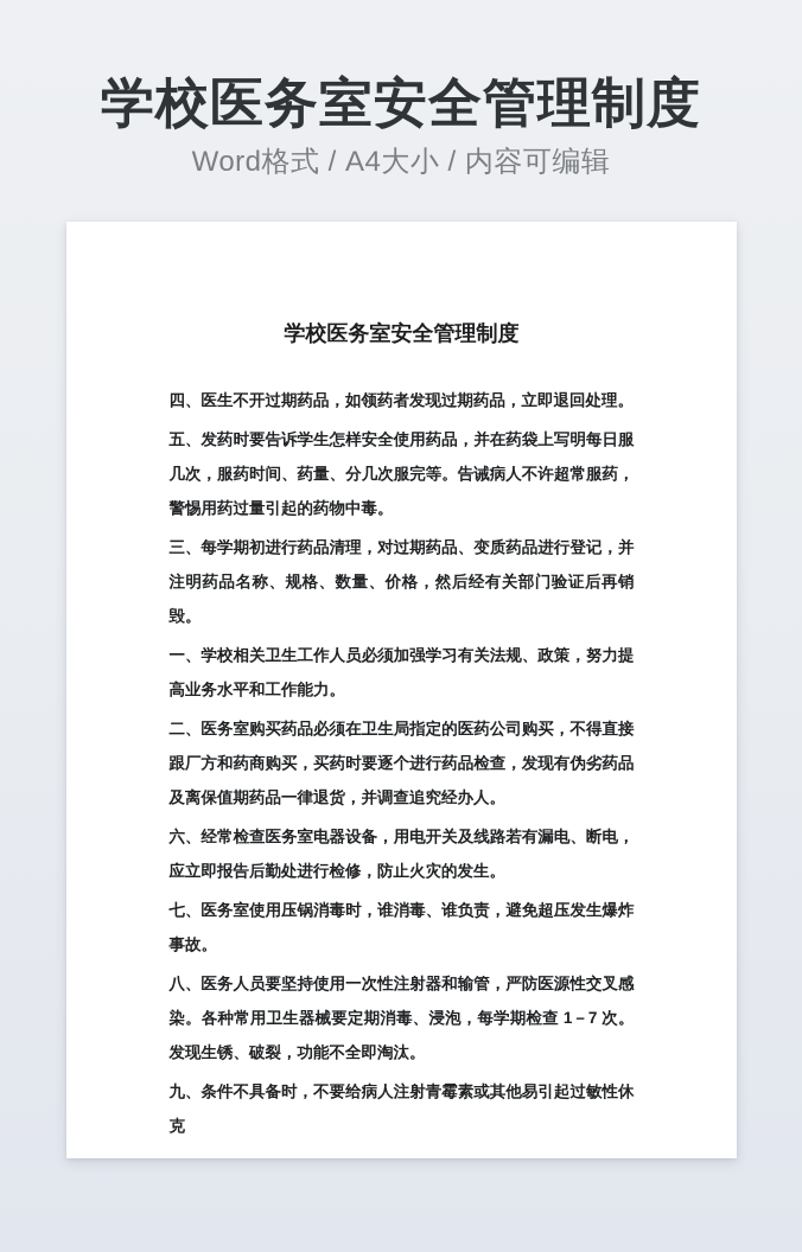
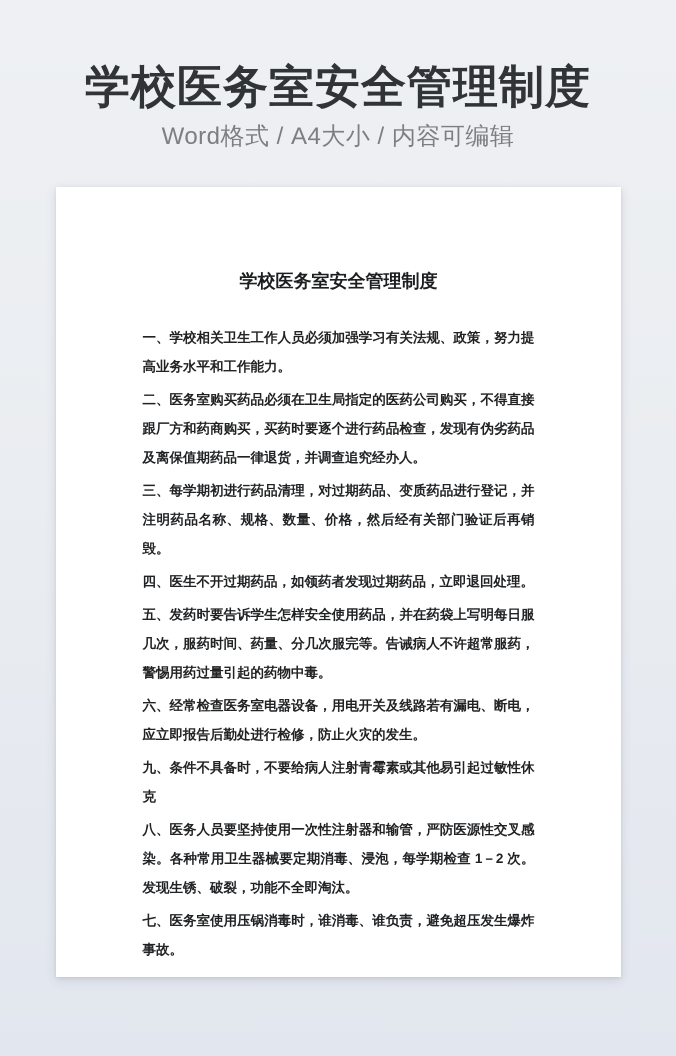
  学校医务室安全管理制度
  Word格式 / A4大小 / 内容可编辑
  学校医务室安全管理制度
- 四、医生不开过期药品，如领药者发现过期药品，立即退回处理。
+ 一、学校相关卫生工作人员必须加强学习有关法规、政策，努力提高业务水平和工作能力。
- 五、发药时要告诉学生怎样安全使用药品，并在药袋上写明每日服几次，服药时间、药量、分几次服完等。告诫病人不许超常服药，警惕用药过量引起的药物中毒。
+ 二、医务室购买药品必须在卫生局指定的医药公司购买，不得直接跟厂方和药商购买，买药时要逐个进行药品检查，发现有伪劣药品及离保值期药品一律退货，并调查追究经办人。
  三、每学期初进行药品清理，对过期药品、变质药品进行登记，并注明药品名称、规格、数量、价格，然后经有关部门验证后再销毁。
- 一、学校相关卫生工作人员必须加强学习有关法规、政策，努力提高业务水平和工作能力。
+ 四、医生不开过期药品，如领药者发现过期药品，立即退回处理。
- 二、医务室购买药品必须在卫生局指定的医药公司购买，不得直接跟厂方和药商购买，买药时要逐个进行药品检查，发现有伪劣药品及离保值期药品一律退货，并调查追究经办人。
+ 五、发药时要告诉学生怎样安全使用药品，并在药袋上写明每日服几次，服药时间、药量、分几次服完等。告诫病人不许超常服药，警惕用药过量引起的药物中毒。
  六、经常检查医务室电器设备，用电开关及线路若有漏电、断电，应立即报告后勤处进行检修，防止火灾的发生。
- 七、医务室使用压锅消毒时，谁消毒、谁负责，避免超压发生爆炸事故。
+ 九、条件不具备时，不要给病人注射青霉素或其他易引起过敏性休克
- 八、医务人员要坚持使用一次性注射器和输管，严防医源性交叉感染。各种常用卫生器械要定期消毒、浸泡，每学期检查 1－7 次。发现生锈、破裂，功能不全即淘汰。
+ 八、医务人员要坚持使用一次性注射器和输管，严防医源性交叉感染。各种常用卫生器械要定期消毒、浸泡，每学期检查 1－2 次。发现生锈、破裂，功能不全即淘汰。
- 九、条件不具备时，不要给病人注射青霉素或其他易引起过敏性休克
+ 七、医务室使用压锅消毒时，谁消毒、谁负责，避免超压发生爆炸事故。
